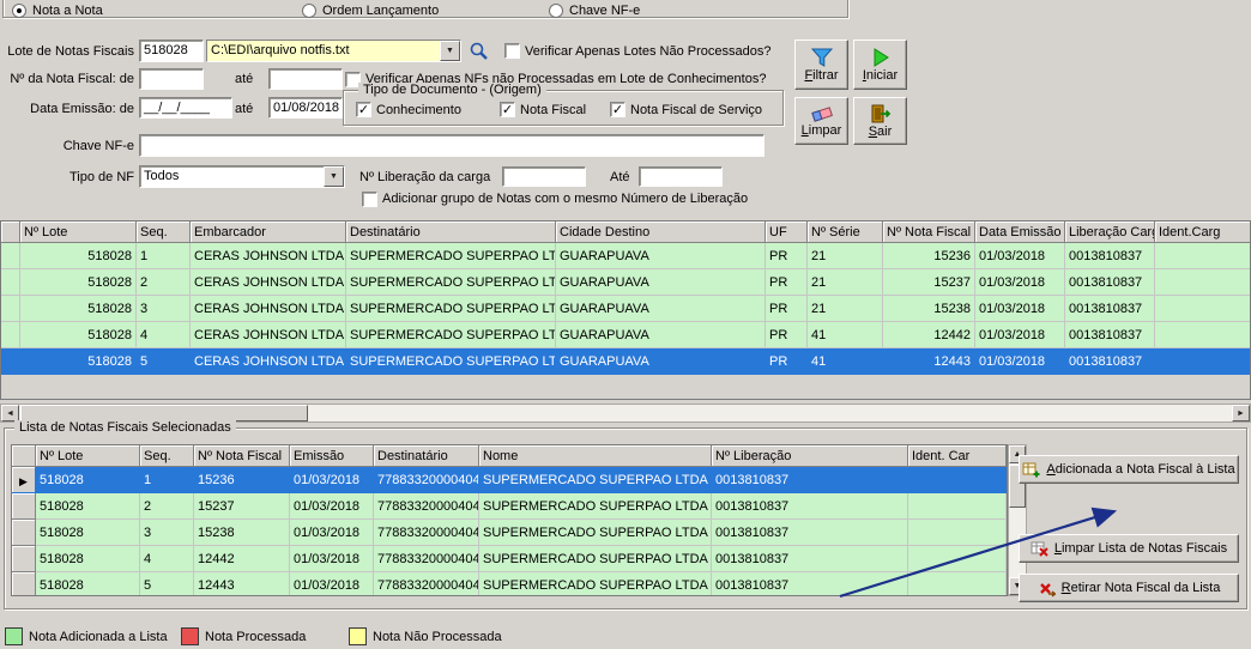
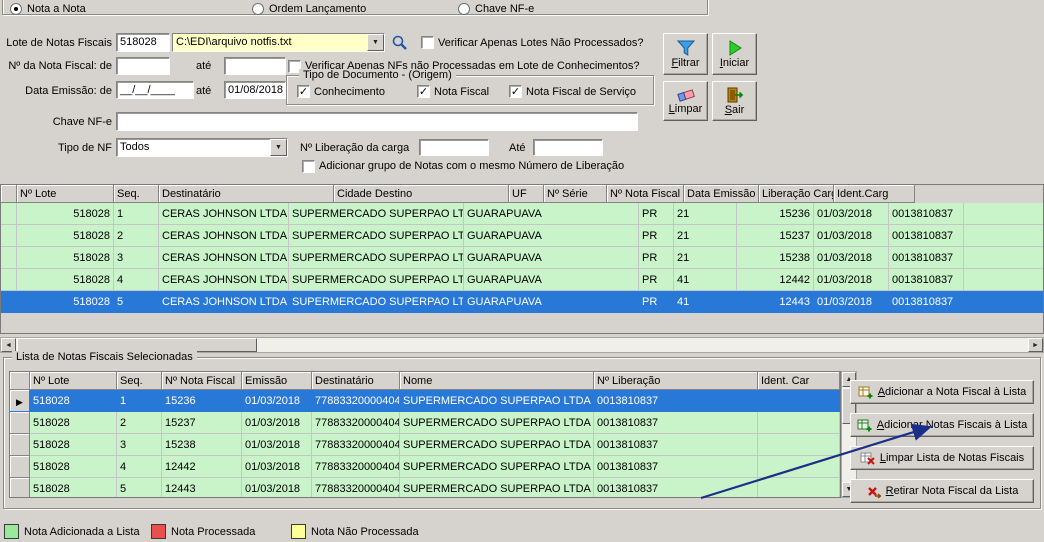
  Nota a Nota
  Ordem Lançamento
  Chave NF-e
  Lote de Notas Fiscais
  Nº da Nota Fiscal: de
  Data Emissão: de
  Chave NF-e
  Tipo de NF
  518028
  C:\EDI\arquivo notfis.txt
  Verificar Apenas Lotes Não Processados?
  até
  Verificar Apenas NFs não Processadas em Lote de Conhecimentos?
  __/__/____
  até
  01/08/2018
  Tipo de Documento - (Origem)
  Conhecimento
  Nota Fiscal
  Nota Fiscal de Serviço
  Todos
  Nº Liberação da carga
  Até
  Adicionar grupo de Notas com o mesmo Número de Liberação
  Filtrar
  Iniciar
  Limpar
  Sair
  Nº Lote
  Seq.
- Embarcador
  Destinatário
  Cidade Destino
  UF
  Nº Série
  Nº Nota Fiscal
  Data Emissão
  Liberação Car
  Ident.Carg
  518028
  1
  CERAS JOHNSON LTDA
  SUPERMERCADO SUPERPAO LT
  GUARAPUAVA
  PR
  21
  15236
  01/03/2018
  0013810837
  518028
  2
  CERAS JOHNSON LTDA
  SUPERMERCADO SUPERPAO LT
  GUARAPUAVA
  PR
  21
  15237
  01/03/2018
  0013810837
  518028
  3
  CERAS JOHNSON LTDA
  SUPERMERCADO SUPERPAO LT
  GUARAPUAVA
  PR
  21
  15238
  01/03/2018
  0013810837
  518028
  4
  CERAS JOHNSON LTDA
  SUPERMERCADO SUPERPAO LT
  GUARAPUAVA
  PR
  41
  12442
  01/03/2018
  0013810837
  518028
  5
  CERAS JOHNSON LTDA
  SUPERMERCADO SUPERPAO LT
  GUARAPUAVA
  PR
  41
  12443
  01/03/2018
  0013810837
  Lista de Notas Fiscais Selecionadas
  Nº Lote
  Seq.
  Nº Nota Fiscal
  Emissão
  Destinatário
  Nome
  Nº Liberação
  Ident. Car
  ▶
  518028
  1
  15236
  01/03/2018
  77883320000404
  SUPERMERCADO SUPERPAO LTDA
  0013810837
  518028
  2
  15237
  01/03/2018
  77883320000404
  SUPERMERCADO SUPERPAO LTDA
  0013810837
  518028
  3
  15238
  01/03/2018
  77883320000404
  SUPERMERCADO SUPERPAO LTDA
  0013810837
  518028
  4
  12442
  01/03/2018
  77883320000404
  SUPERMERCADO SUPERPAO LTDA
  0013810837
  518028
  5
  12443
  01/03/2018
  77883320000404
  SUPERMERCADO SUPERPAO LTDA
  0013810837
- Adicionada a Nota Fiscal à Lista
+ Adicionar a Nota Fiscal à Lista
+ Adicionar Notas Fiscais à Lista
  Limpar Lista de Notas Fiscais
  Retirar Nota Fiscal da Lista
  Nota Adicionada a Lista
  Nota Processada
  Nota Não Processada
